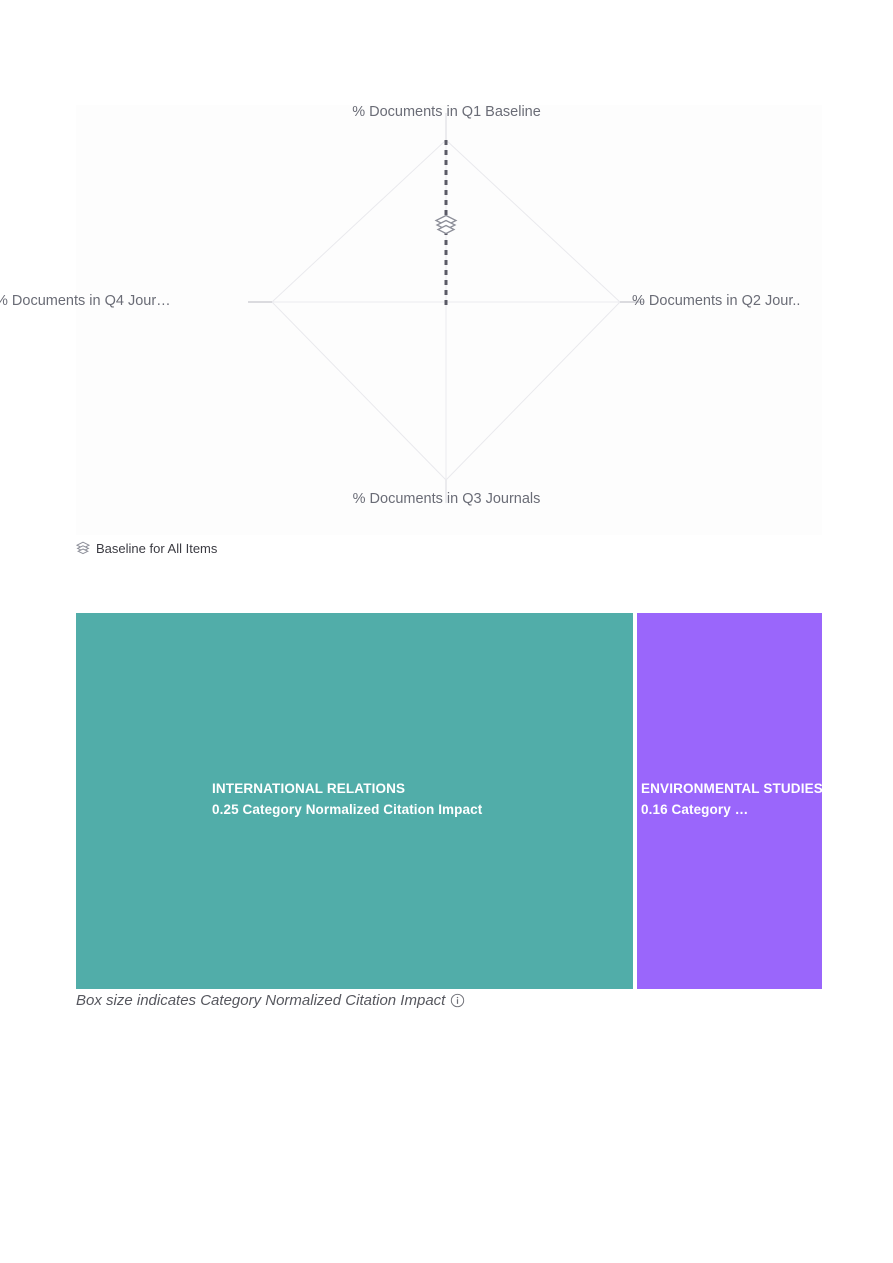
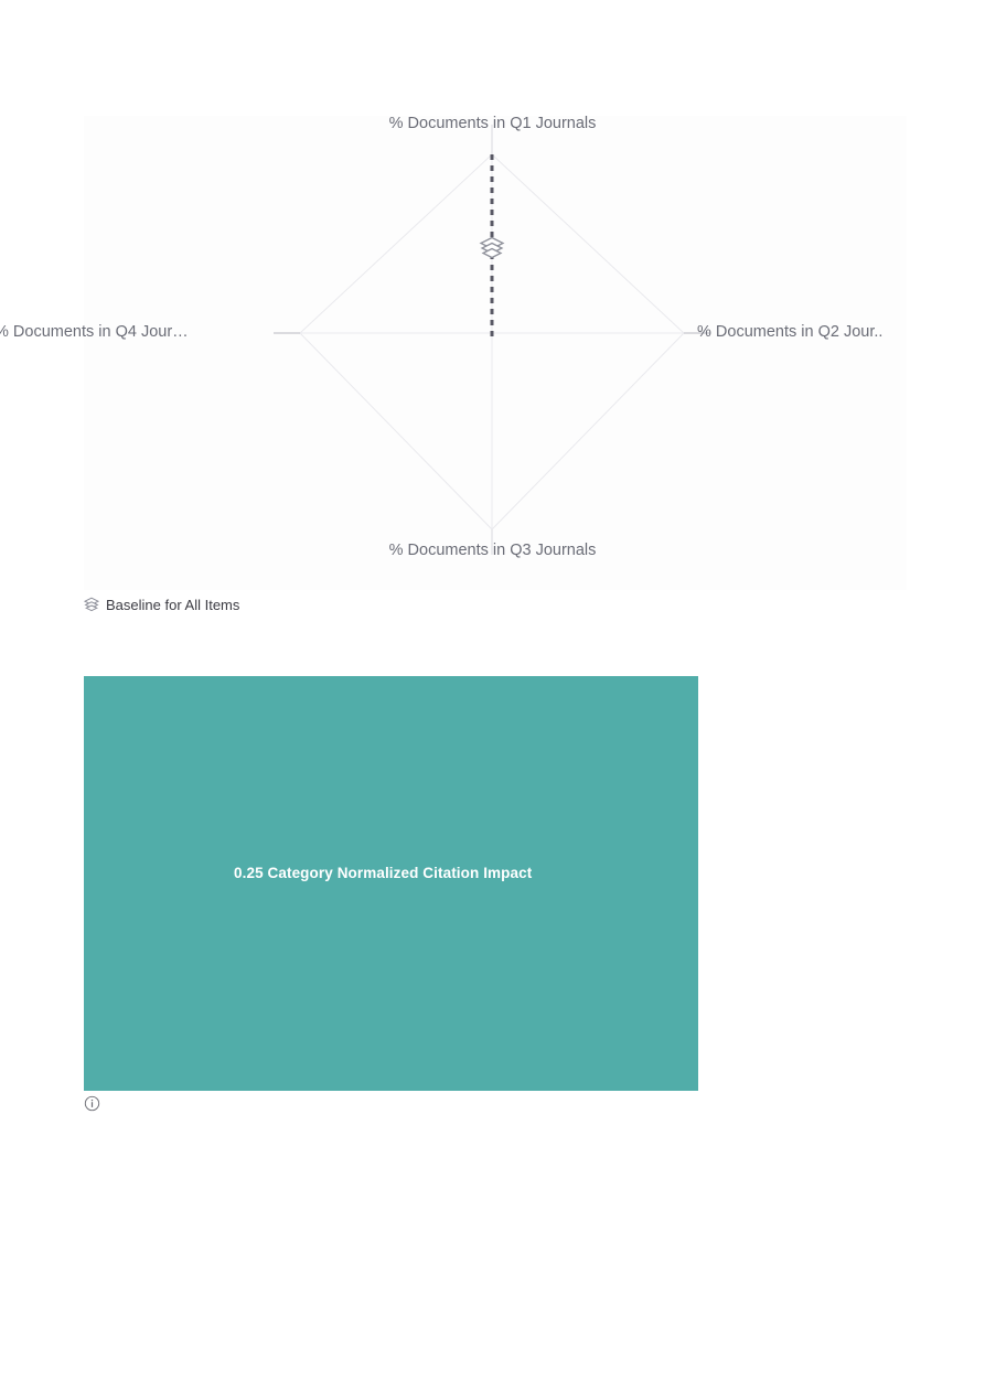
- % Documents in Q1 Baseline
+ % Documents in Q1 Journals
  % Documents in Q2 Jour..
  % Documents in Q3 Journals
  % Documents in Q4 Jour…
  Baseline for All Items
- INTERNATIONAL RELATIONS
  0.25 Category Normalized Citation Impact
- ENVIRONMENTAL STUDIES
- 0.16 Category …
- Box size indicates Category Normalized Citation Impact
